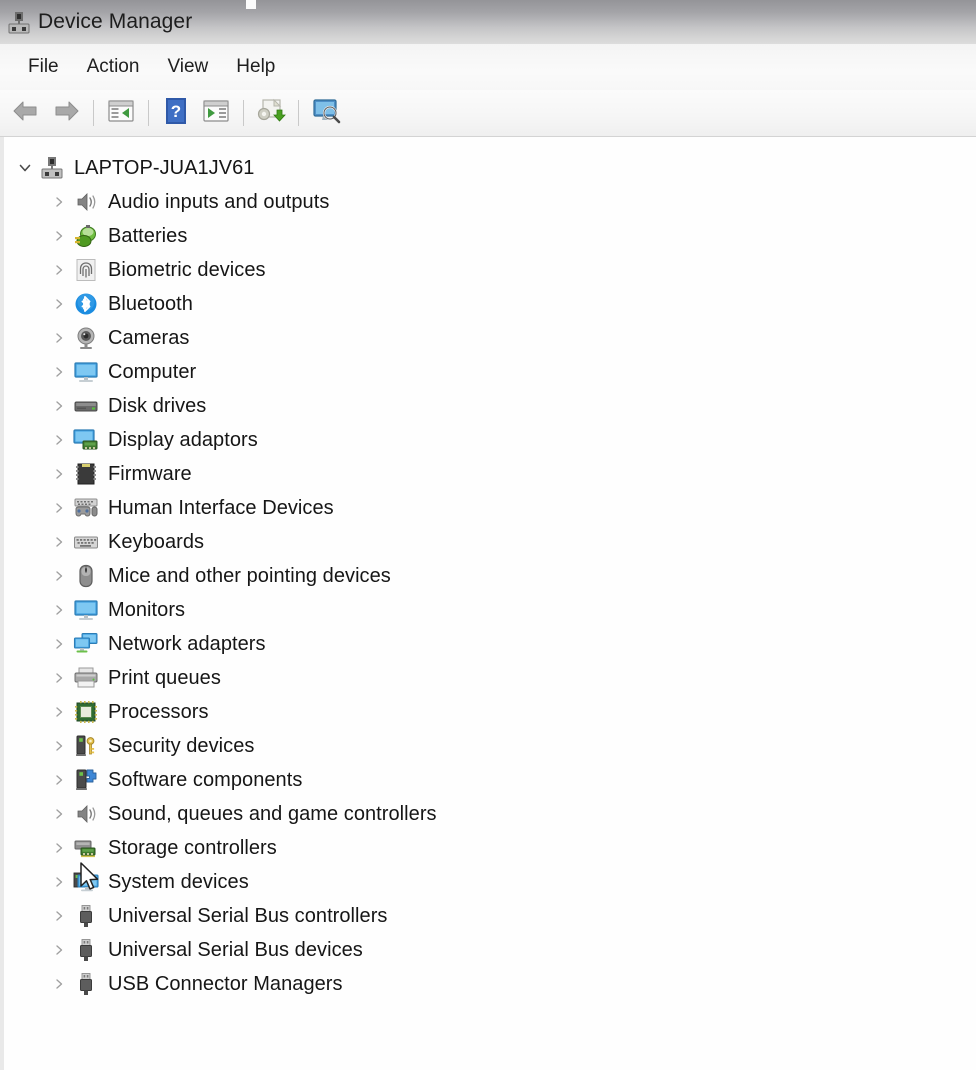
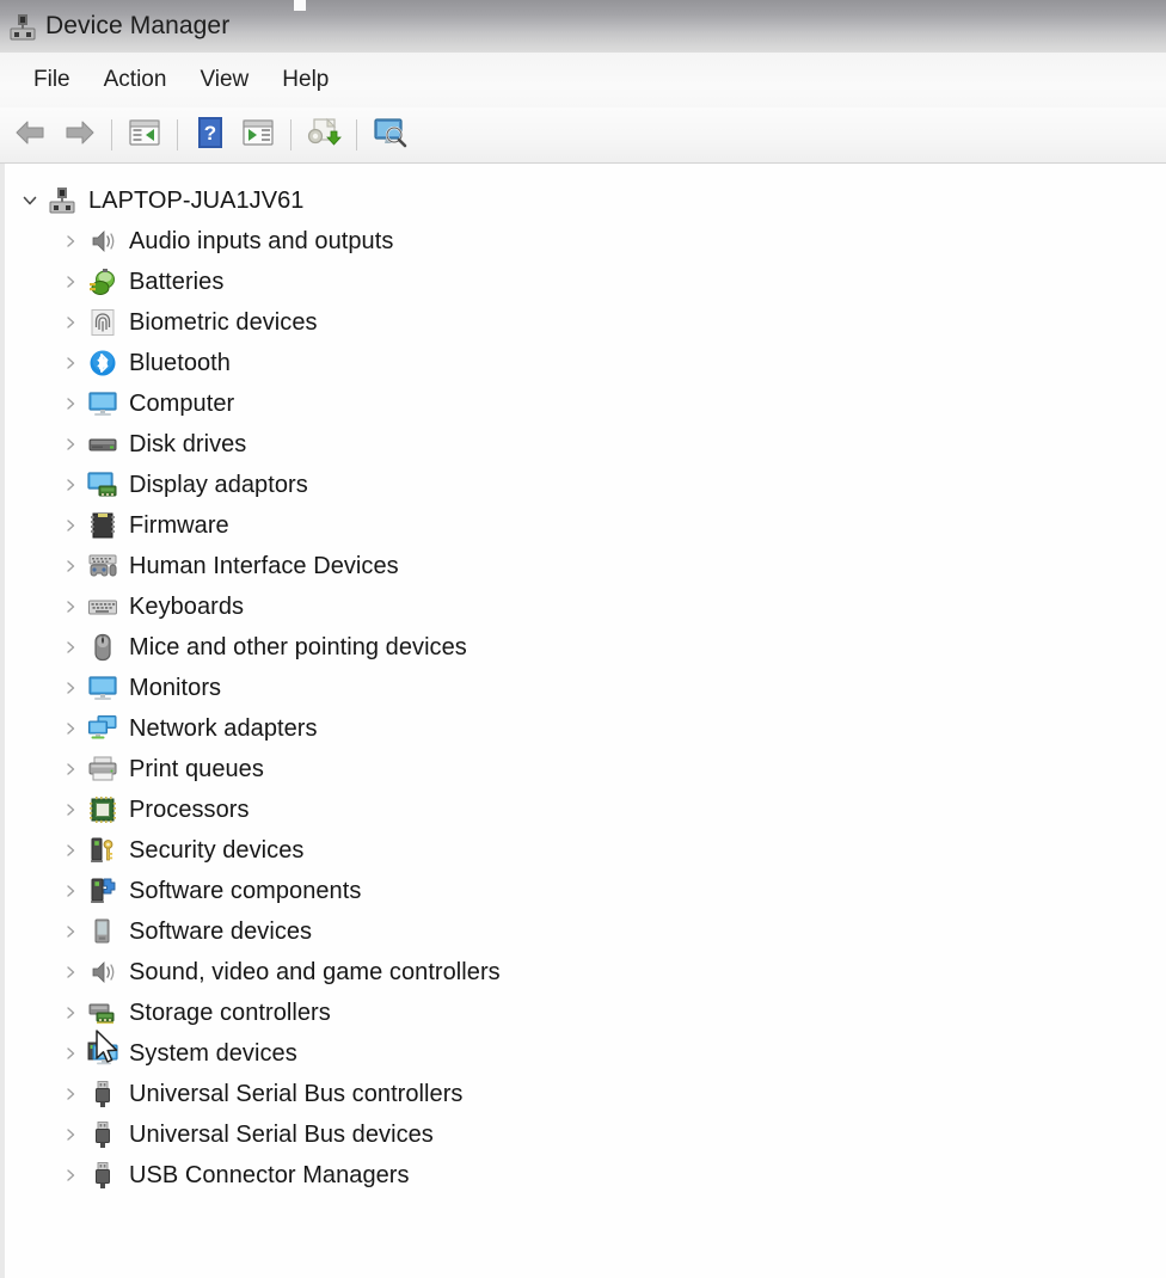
  Device Manager
  File
  Action
  View
  Help
  ?
  LAPTOP-JUA1JV61
  Audio inputs and outputs
  Batteries
  Biometric devices
  Bluetooth
- Cameras
  Computer
  Disk drives
  Display adaptors
  Firmware
  Human Interface Devices
  Keyboards
  Mice and other pointing devices
  Monitors
  Network adapters
  Print queues
  Processors
  Security devices
  Software components
+ Software devices
- Sound, queues and game controllers
+ Sound, video and game controllers
  Storage controllers
  System devices
  Universal Serial Bus controllers
  Universal Serial Bus devices
  USB Connector Managers
